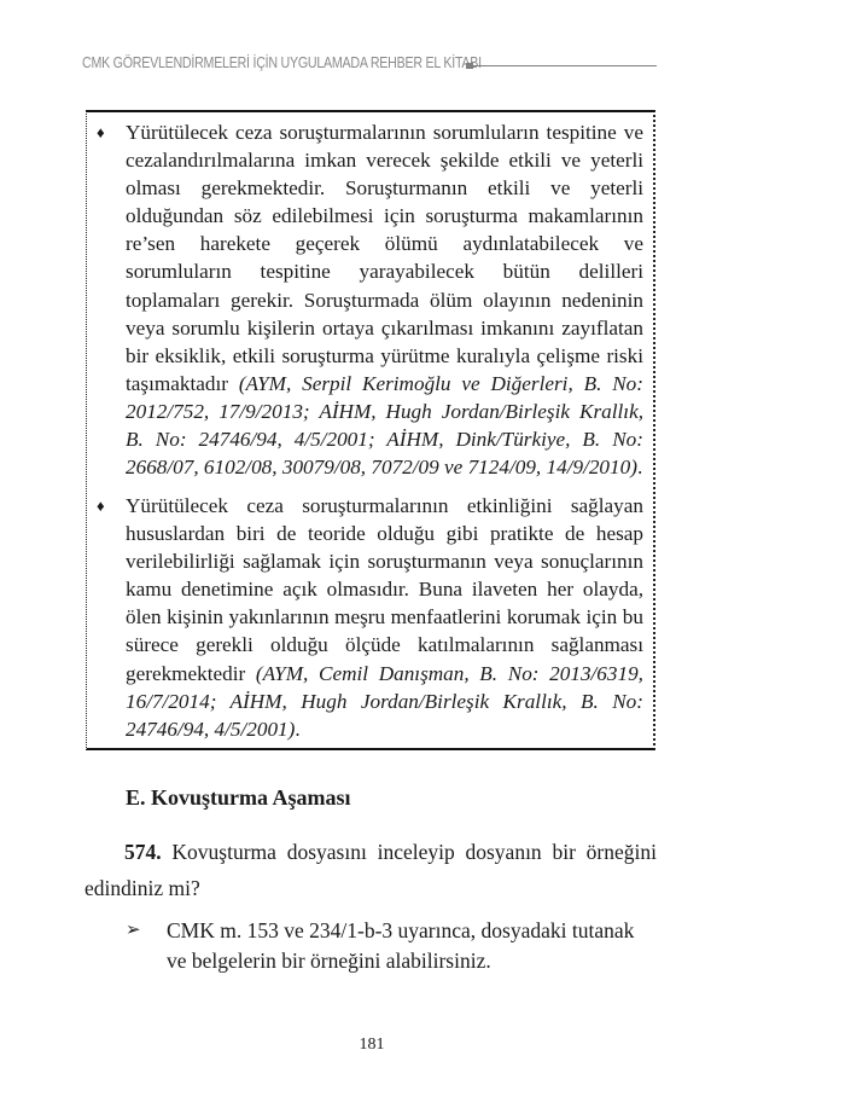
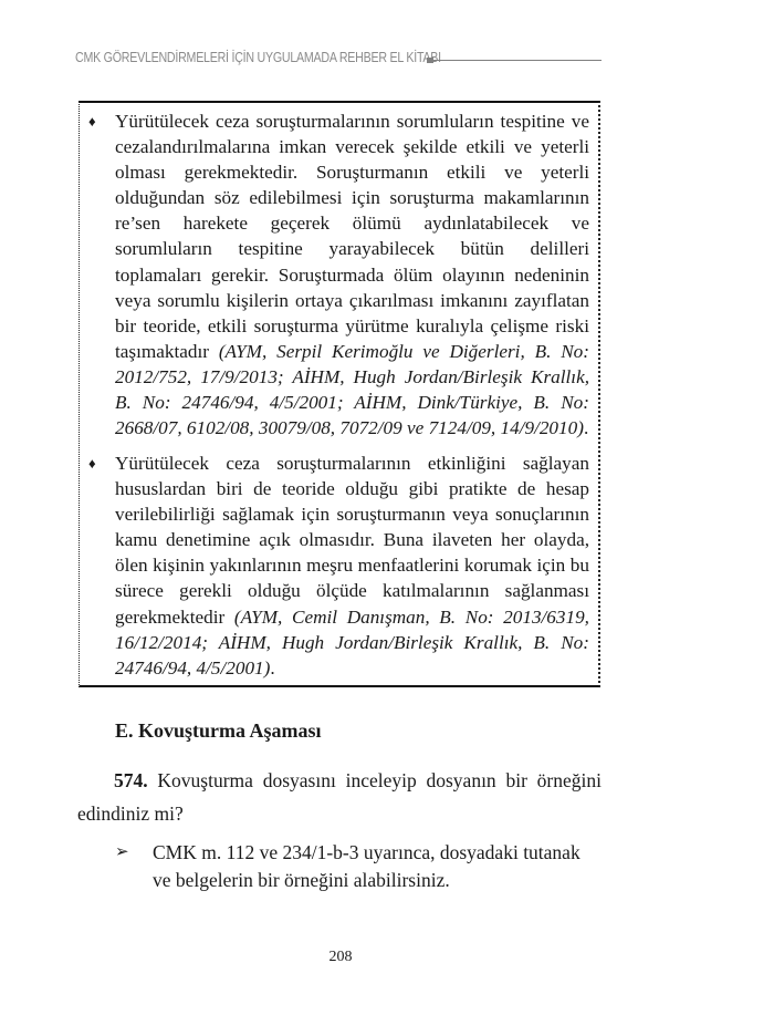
  CMK GÖREVLENDİRMELERİ İÇİN UYGULAMADA REHBER EL KİTBI
  ♦
- Yürütülecek ceza soruşturmalarının sorumluların tespitine ve cezalandırılmalarına imkan verecek şekilde etkili ve yeterli olması gerekmektedir. Soruşturmanın etkili ve yeterli olduğundan söz edilebilmesi için soruşturma makamlarının re’sen harekete geçerek ölümü aydınlatabilecek ve sorumluların tespitine yarayabilecek bütün delilleri toplamaları gerekir. Soruşturmada ölüm olayının nedeninin veya sorumlu kişilerin ortaya çıkarılması imkanını zayıflatan bir eksiklik, etkili soruşturma yürütme kuralıyla çelişme riski taşımaktadır (AYM, Serpil Kerimoğlu ve Diğerleri, B. No: 2012/752, 17/9/2013; AİHM, Hugh Jordan/Birleşik Krallık, B. No: 24746/94, 4/5/2001; AİHM, Dink/Türkiye, B. No: 2668/07, 6102/08, 30079/08, 7072/09 ve 7124/09, 14/9/2010).
+ Yürütülecek ceza soruşturmalarının sorumluların tespitine ve cezalandırılmalarına imkan verecek şekilde etkili ve yeterli olması gerekmektedir. Soruşturmanın etkili ve yeterli olduğundan söz edilebilmesi için soruşturma makamlarının re’sen harekete geçerek ölümü aydınlatabilecek ve sorumluların tespitine yarayabilecek bütün delilleri toplamaları gerekir. Soruşturmada ölüm olayının nedeninin veya sorumlu kişilerin ortaya çıkarılması imkanını zayıflatan bir teoride, etkili soruşturma yürütme kuralıyla çelişme riski taşımaktadır (AYM, Serpil Kerimoğlu ve Diğerleri, B. No: 2012/752, 17/9/2013; AİHM, Hugh Jordan/Birleşik Krallık, B. No: 24746/94, 4/5/2001; AİHM, Dink/Türkiye, B. No: 2668/07, 6102/08, 30079/08, 7072/09 ve 7124/09, 14/9/2010).
  ♦
- Yürütülecek ceza soruşturmalarının etkinliğini sağlayan hususlardan biri de teoride olduğu gibi pratikte de hesap verilebilirliği sağlamak için soruşturmanın veya sonuçlarının kamu denetimine açık olmasıdır. Buna ilaveten her olayda, ölen kişinin yakınlarının meşru menfaatlerini korumak için bu sürece gerekli olduğu ölçüde katılmalarının sağlanması gerekmektedir (AYM, Cemil Danışman, B. No: 2013/6319, 16/7/2014; AİHM, Hugh Jordan/Birleşik Krallık, B. No: 24746/94, 4/5/2001).
+ Yürütülecek ceza soruşturmalarının etkinliğini sağlayan hususlardan biri de teoride olduğu gibi pratikte de hesap verilebilirliği sağlamak için soruşturmanın veya sonuçlarının kamu denetimine açık olmasıdır. Buna ilaveten her olayda, ölen kişinin yakınlarının meşru menfaatlerini korumak için bu sürece gerekli olduğu ölçüde katılmalarının sağlanması gerekmektedir (AYM, Cemil Danışman, B. No: 2013/6319, 16/12/2014; AİHM, Hugh Jordan/Birleşik Krallık, B. No: 24746/94, 4/5/2001).
  E. Kovuşturma Aşaması
  574. Kovuşturma dosyasını inceleyip dosyanın bir örneğini edindiniz mi?
  ➢
- CMK m. 153 ve 234/1-b-3 uyarınca, dosyadaki tutanak ve belgelerin bir örneğini alabilirsiniz.
+ CMK m. 112 ve 234/1-b-3 uyarınca, dosyadaki tutanak ve belgelerin bir örneğini alabilirsiniz.
- 181
+ 208
